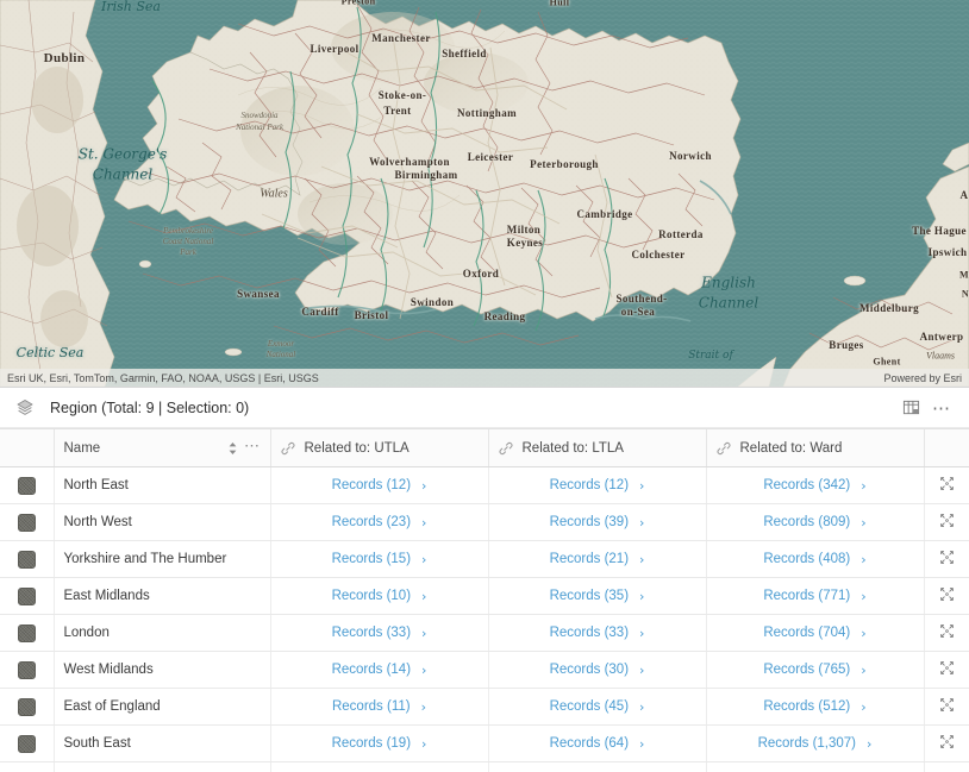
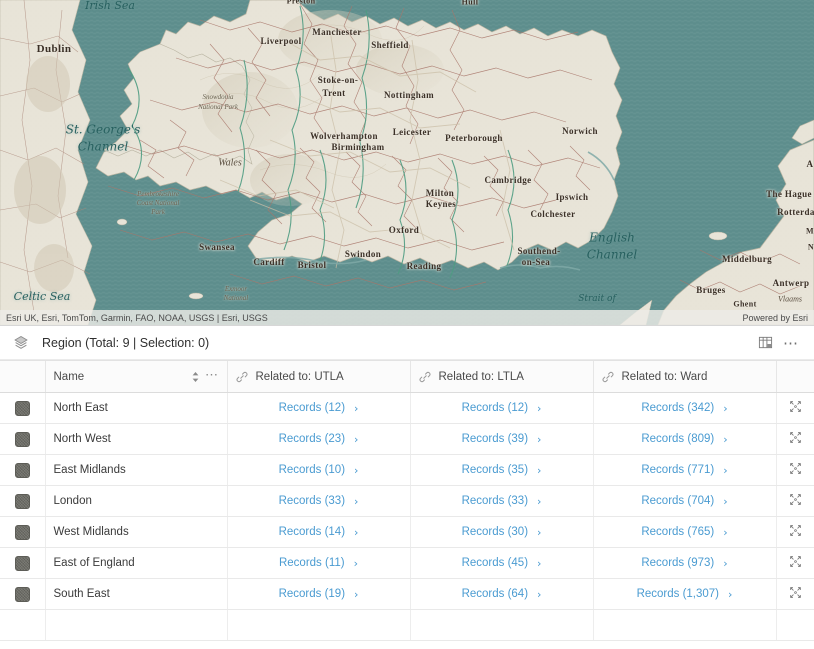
  Irish Sea
  St. George's
  Channel
  Celtic Sea
  English
  Channel
  Strait of
  Dublin
  Liverpool
  Manchester
  Preston
  Sheffield
  Hull
  Stoke-on-
  Trent
  Nottingham
  Leicester
  Wolverhampton
  Birmingham
  Peterborough
  Norwich
  Cambridge
- Rotterda
+ Ipswich
  Colchester
  Southend-
  on-Sea
  Milton
  Keynes
  Oxford
  Swindon
  Reading
  Bristol
  Cardiff
  Swansea
  Wales
  Middelburg
  Bruges
  Antwerp
  Ghent
  Vlaams
  The Hague
- Ipswich
+ Rotterda
  A
  M
  N
  Snowdonia
  National Park
  Pembrokeshire
  Coast National
  Park
  Exmoor
  National
  Esri UK, Esri, TomTom, Garmin, FAO, NOAA, USGS | Esri, USGS
  Powered by Esri
  Region (Total: 9 | Selection: 0)
  ⋯
  	Name ⋯	Related to: UTLA	Related to: LTLA	Related to: Ward
  	North East	Records (12) ›	Records (12) ›	Records (342) ›
  	North West	Records (23) ›	Records (39) ›	Records (809) ›
- 	Yorkshire and The Humber	Records (15) ›	Records (21) ›	Records (408) ›
  	East Midlands	Records (10) ›	Records (35) ›	Records (771) ›
  	London	Records (33) ›	Records (33) ›	Records (704) ›
  	West Midlands	Records (14) ›	Records (30) ›	Records (765) ›
- 	East of England	Records (11) ›	Records (45) ›	Records (512) ›
+ 	East of England	Records (11) ›	Records (45) ›	Records (973) ›
  	South East	Records (19) ›	Records (64) ›	Records (1,307) ›
